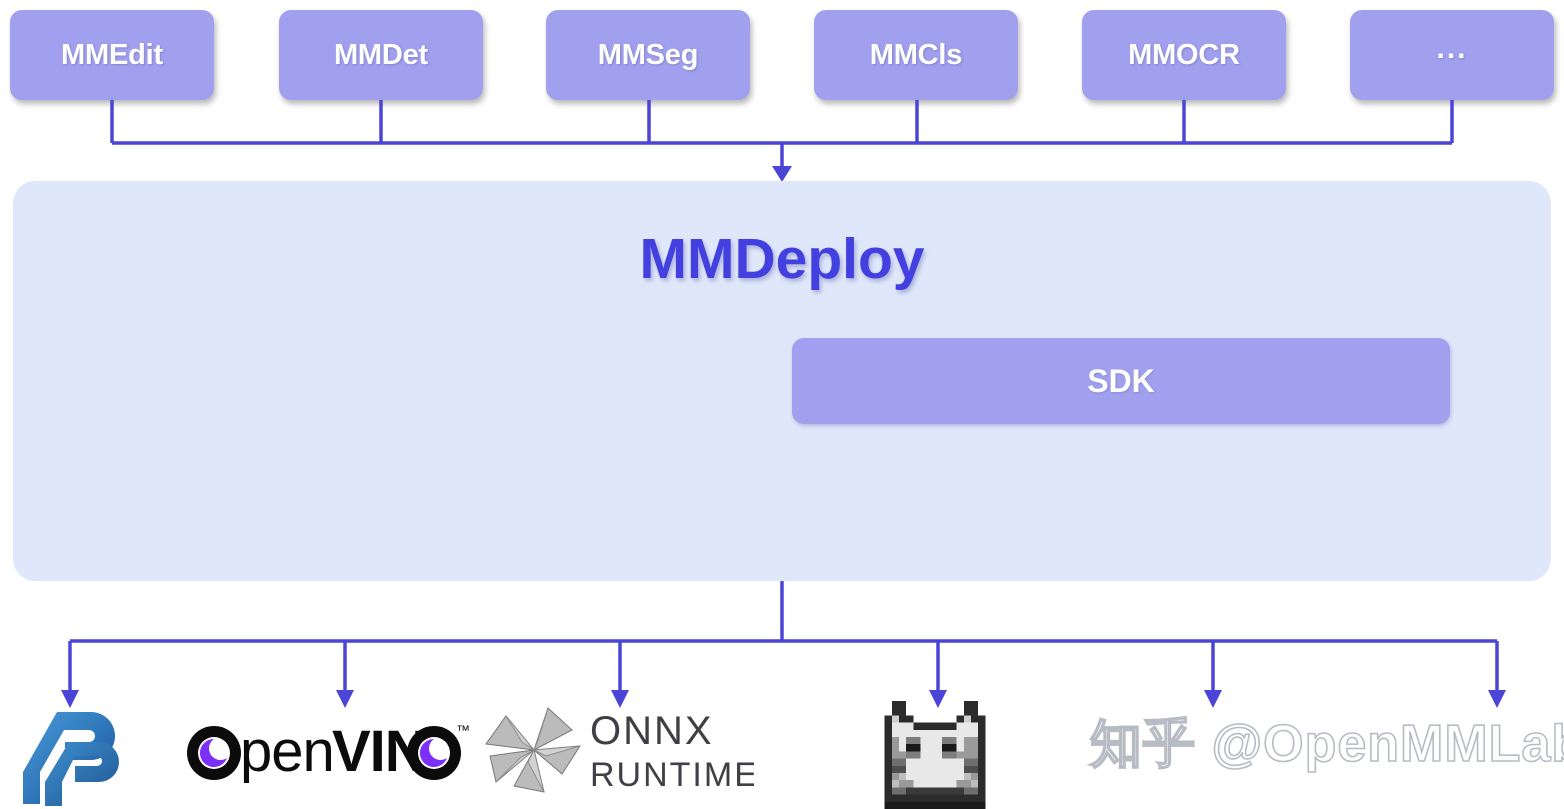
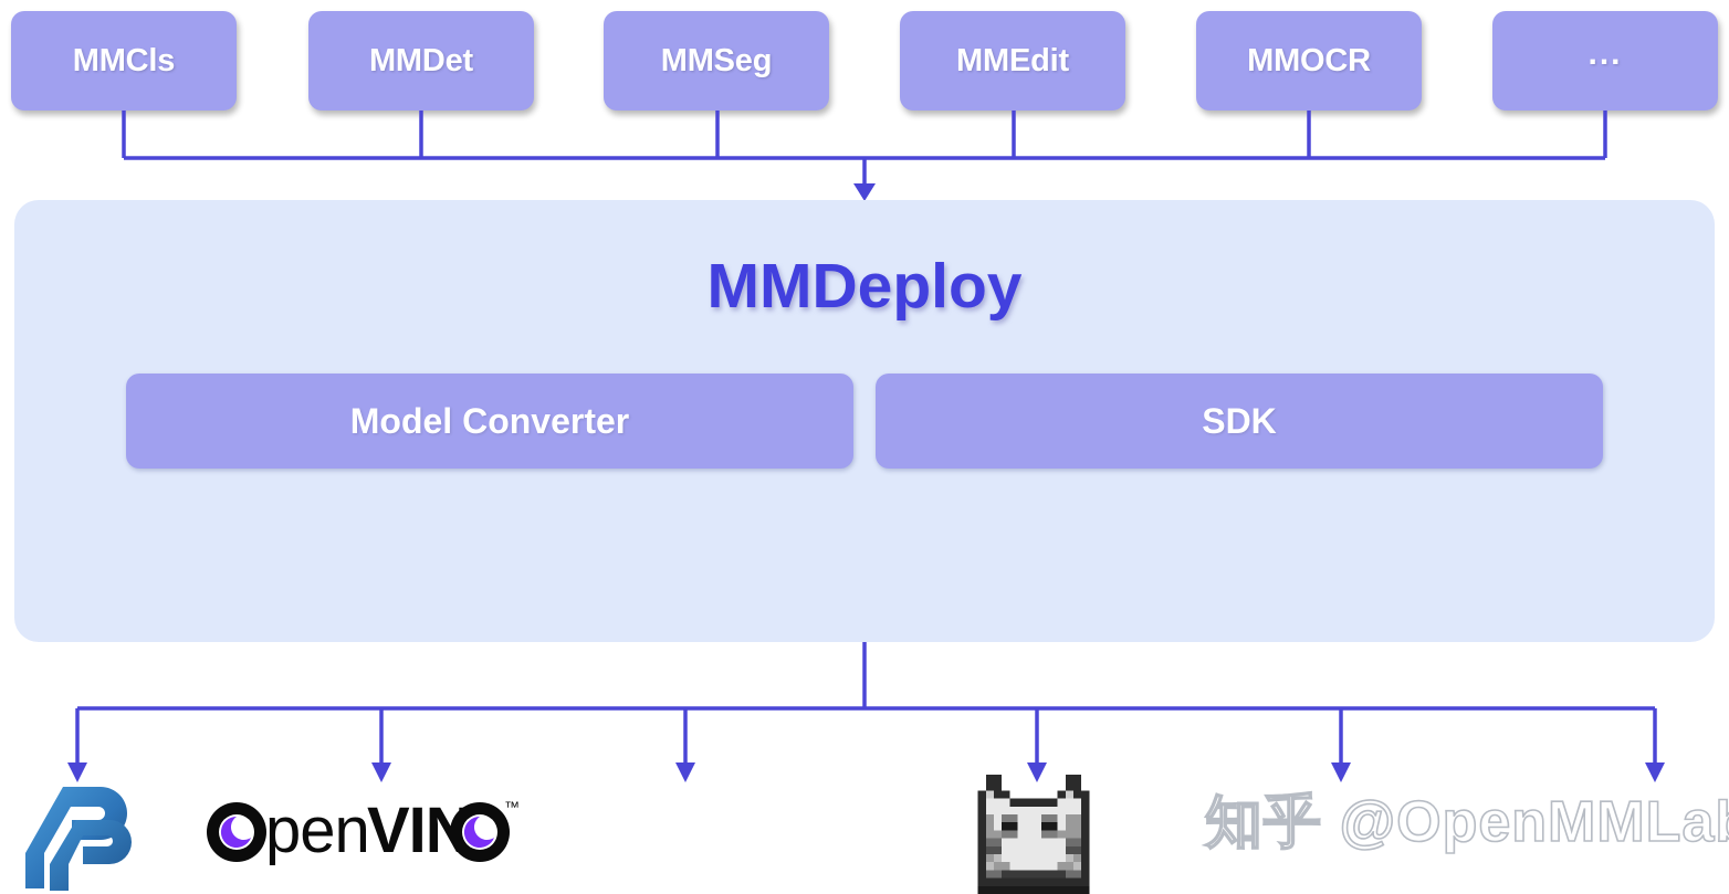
- MMEdit
+ MMCls
  MMDet
  MMSeg
- MMCls
+ MMEdit
  MMOCR
  ...
  MMDeploy
+ Model Converter
  SDK
  pen
  VIN
  ™
- ONNX
- RUNTIME
  知乎 @OpenMMLa
